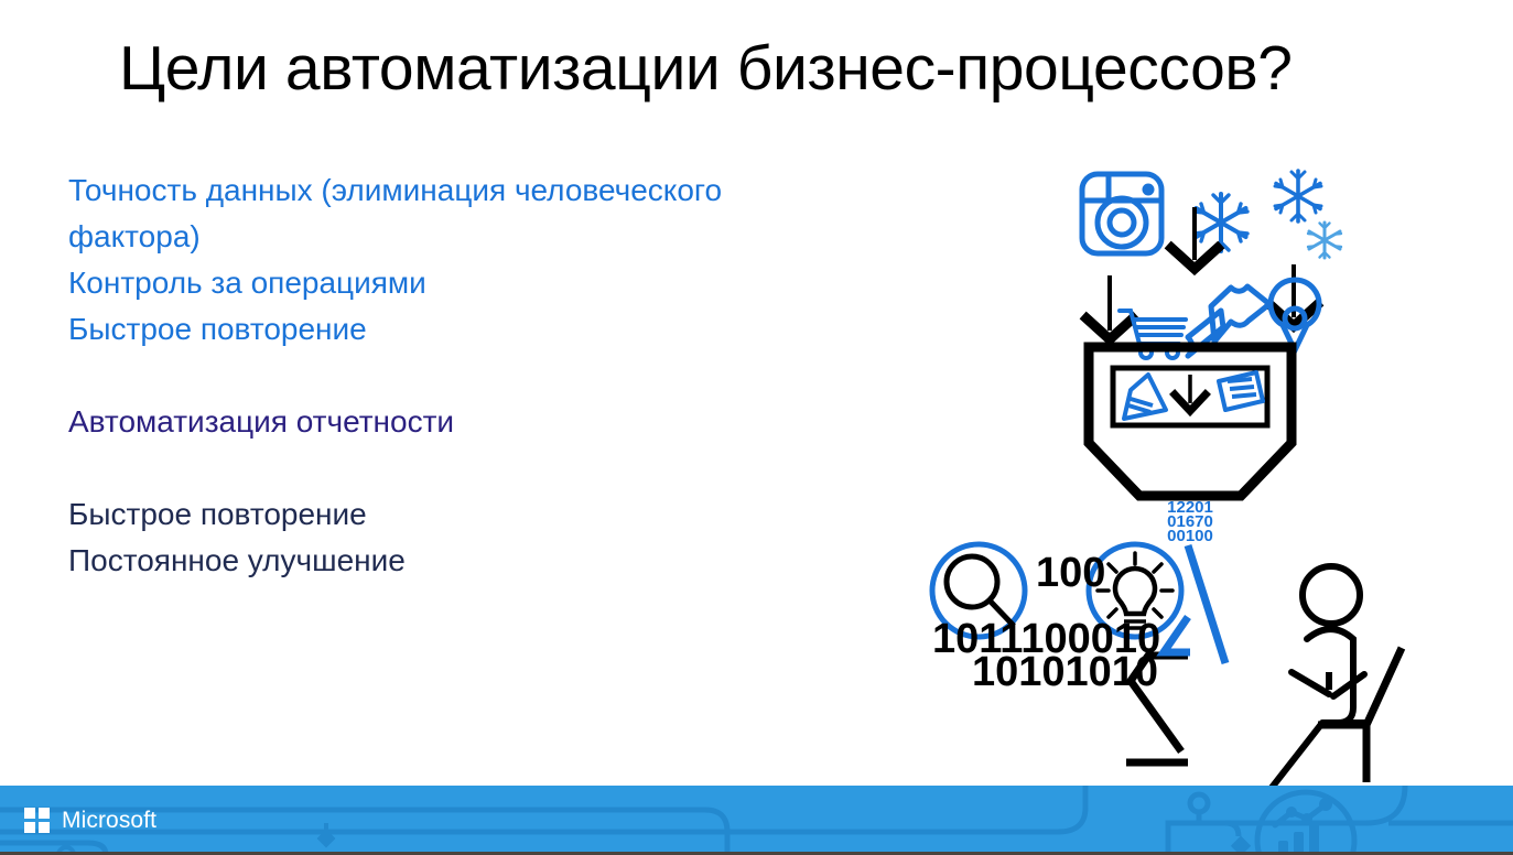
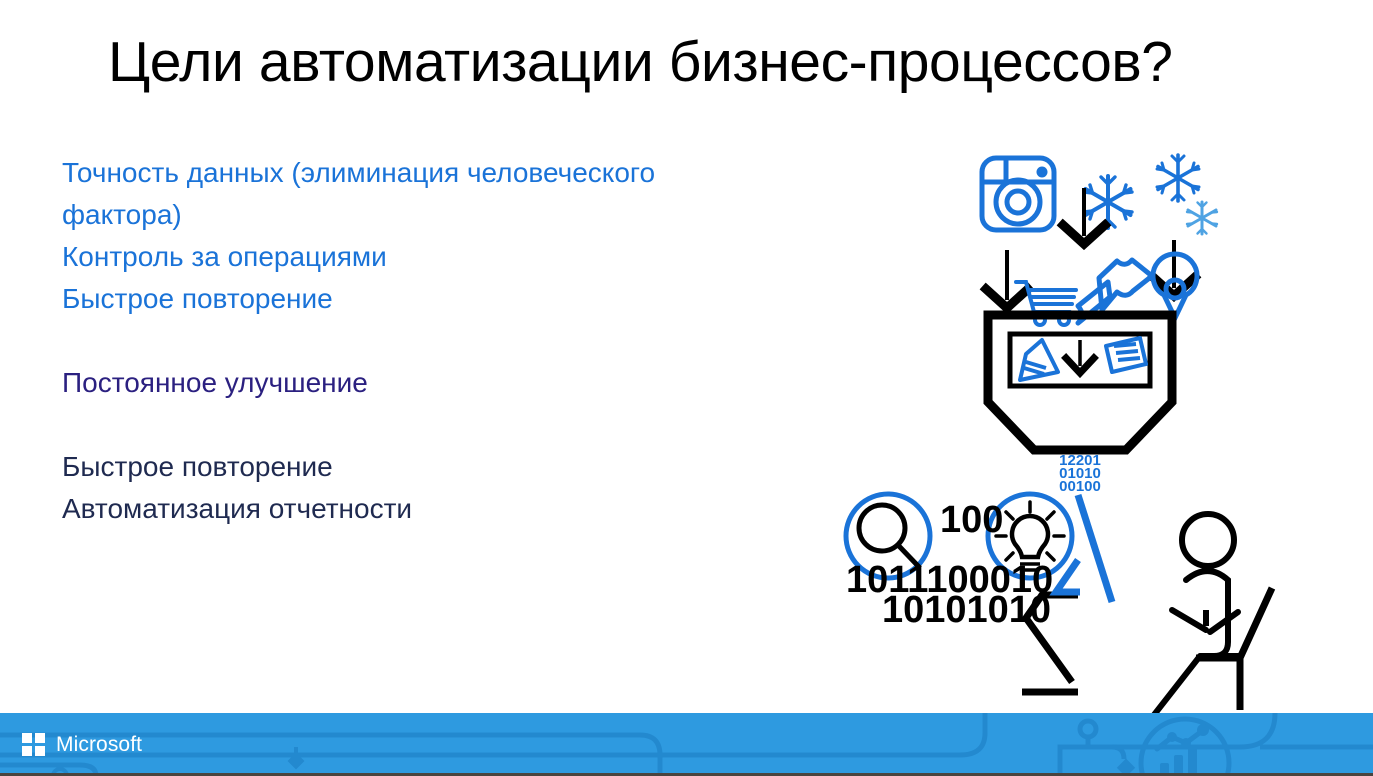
  Цели автоматизации бизнес-процессов?
  Точность данных (элиминация человеческого
  фактора)
  Контроль за операциями
  Быстрое повторение
- Автоматизация отчетности
+ Постоянное улучшение
  Быстрое повторение
- Постоянное улучшение
+ Автоматизация отчетности
  12201
- 01670
+ 01010
  00100
  100
  1011100010
  10101010
  Microsoft
